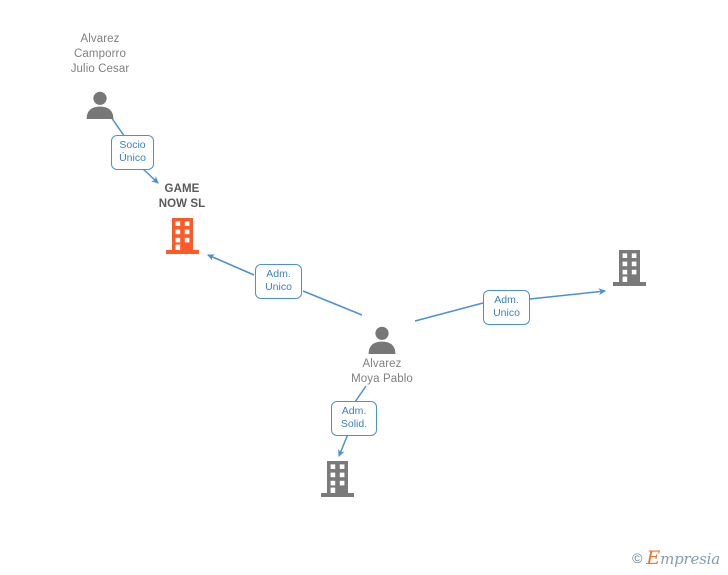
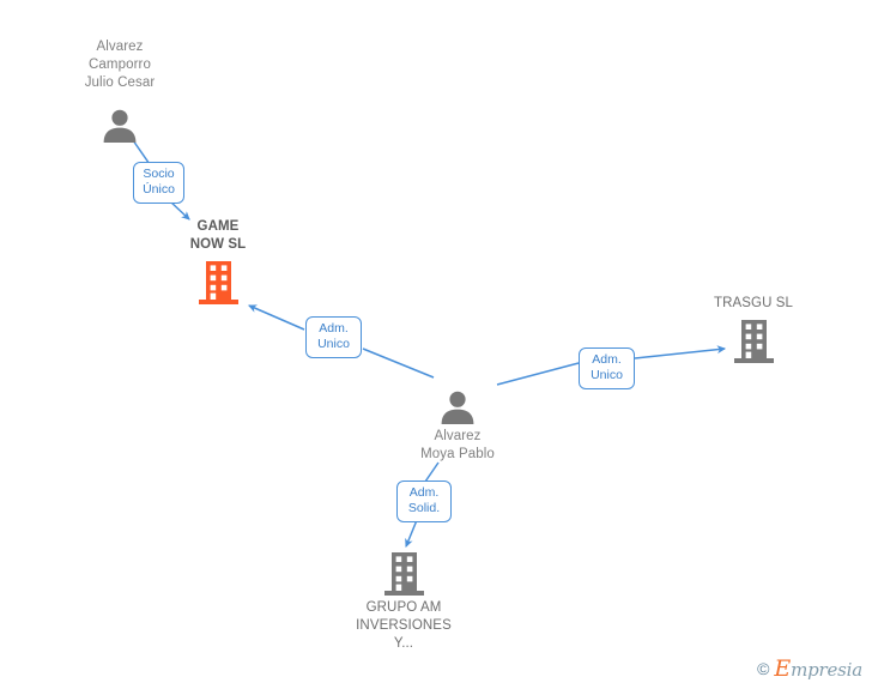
  Alvarez
  Camporro
  Julio Cesar
  GAME
  NOW SL
  Alvarez
  Moya Pablo
+ TRASGU SL
+ GRUPO AM
+ INVERSIONES
+ Y...
  Socio
  Único
  Adm.
  Unico
  Adm.
  Unico
  Adm.
  Solid.
  ©
  Empresia
